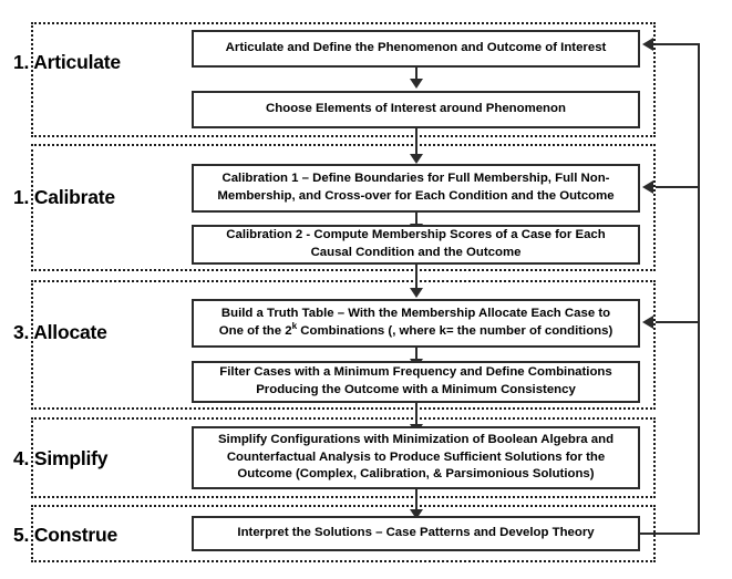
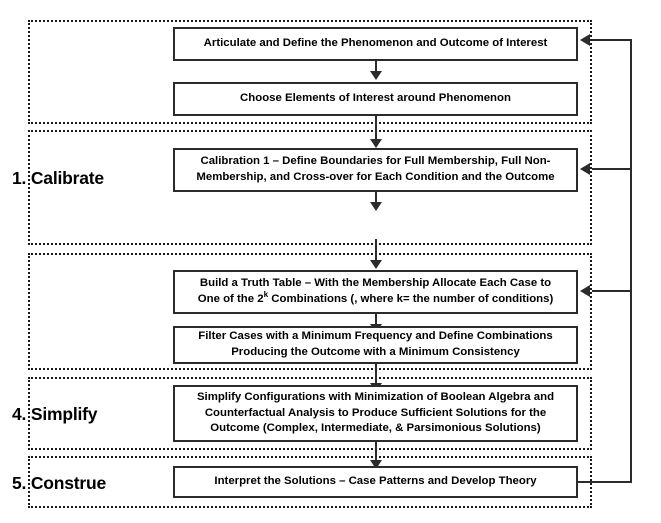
- 1. Articulate
  Articulate and Define the Phenomenon and Outcome of Interest
  Choose Elements of Interest around Phenomenon
  1. Calibrate
  Calibration 1 – Define Boundaries for Full Membership, Full Non-
  Membership, and Cross-over for Each Condition and the Outcome
- Calibration 2 - Compute Membership Scores of a Case for Each
- Causal Condition and the Outcome
- 3. Allocate
  Build a Truth Table – With the Membership Allocate Each Case to
  One of the 2k Combinations (, where k= the number of conditions)
  Filter Cases with a Minimum Frequency and Define Combinations
  Producing the Outcome with a Minimum Consistency
  4. Simplify
  Simplify Configurations with Minimization of Boolean Algebra and
  Counterfactual Analysis to Produce Sufficient Solutions for the
- Outcome (Complex, Calibration, & Parsimonious Solutions)
+ Outcome (Complex, Intermediate, & Parsimonious Solutions)
  5. Construe
  Interpret the Solutions – Case Patterns and Develop Theory
